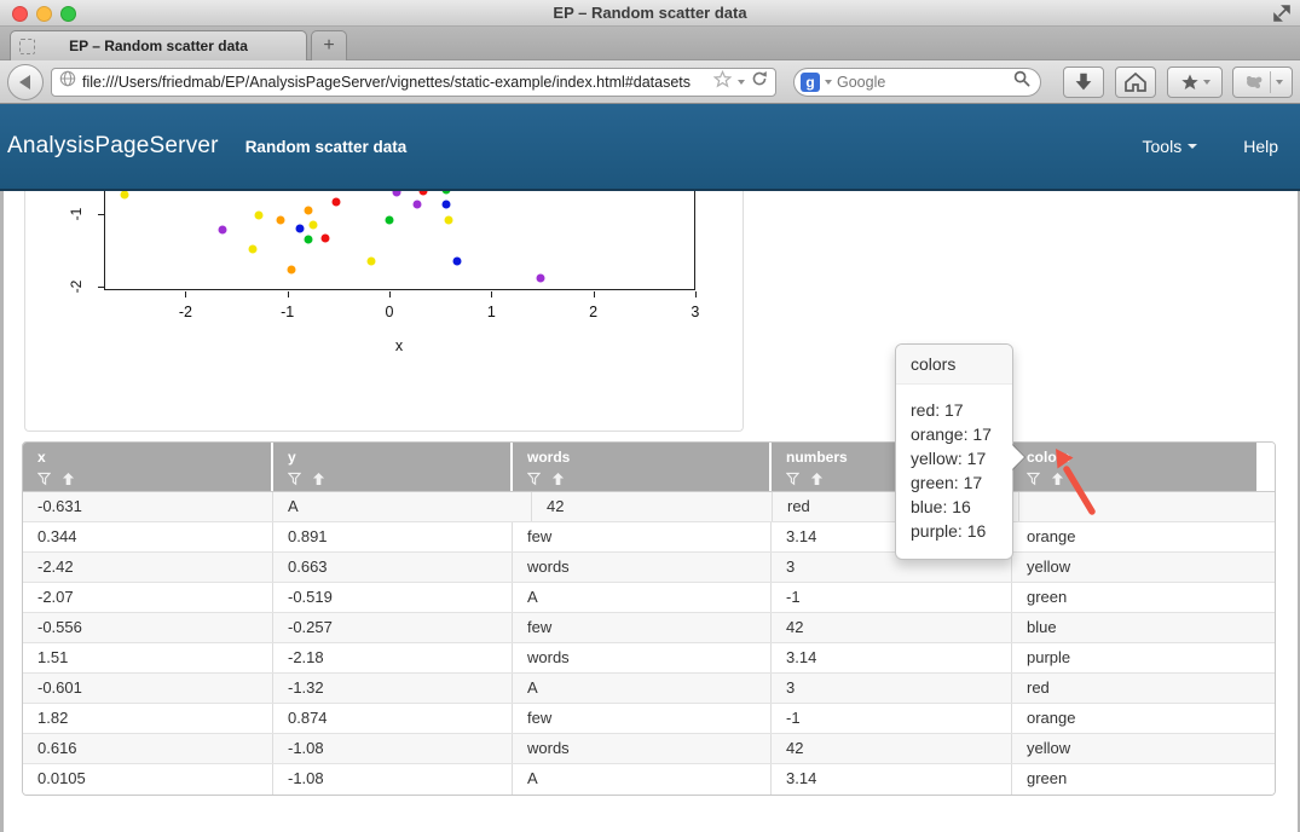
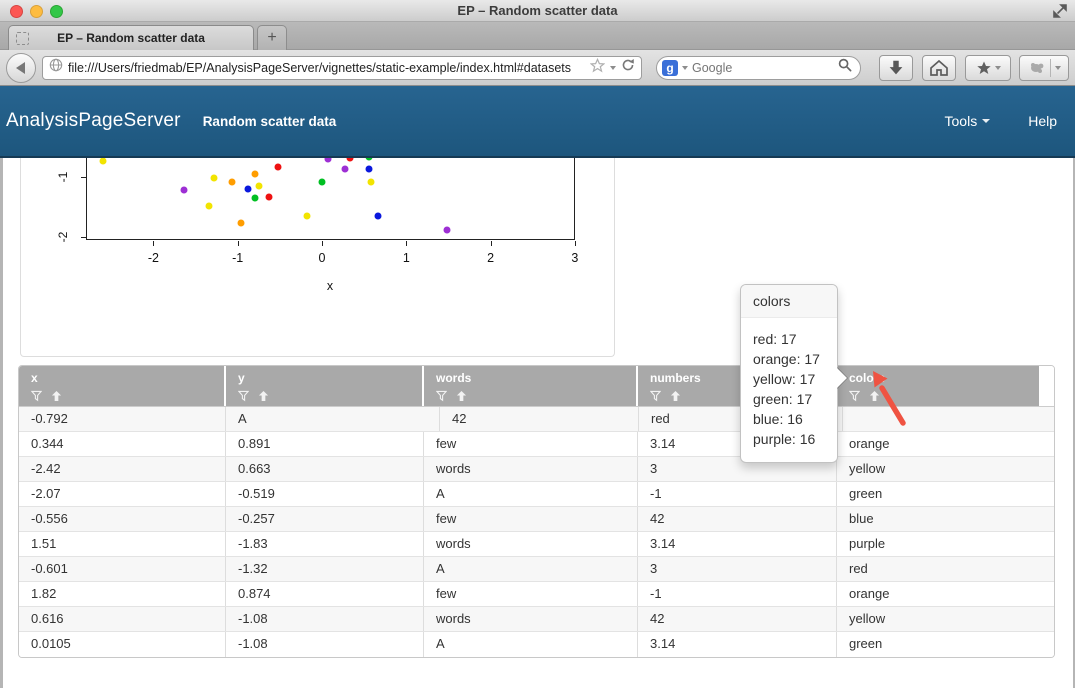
  EP – Random scatter data
  EP – Random scatter data
  +
  file:///Users/friedmab/EP/AnalysisPageServer/vignettes/static-example/index.html#datasets
  g
  Google
  AnalysisPageServer
  Random scatter data
  Tools
  Help
  x
  -2
  -1
  0
  1
  2
  3
  colors
  red: 17
  orange: 17
  yellow: 17
  green: 17
  blue: 16
  purple: 16
  x
  y
  words
  numbers
- -0.631
+ -0.792
  A
  42
  red
  0.344
  0.891
  few
  3.14
  orange
  -2.42
  0.663
  words
  3
  yellow
  -2.07
  -0.519
  A
  -1
  green
  -0.556
  -0.257
  few
  42
  blue
  1.51
- -2.18
+ -1.83
  words
  3.14
  purple
  -0.601
  -1.32
  A
  3
  red
  1.82
  0.874
  few
  -1
  orange
  0.616
  -1.08
  words
  42
  yellow
  0.0105
  -1.08
  A
  3.14
  green
